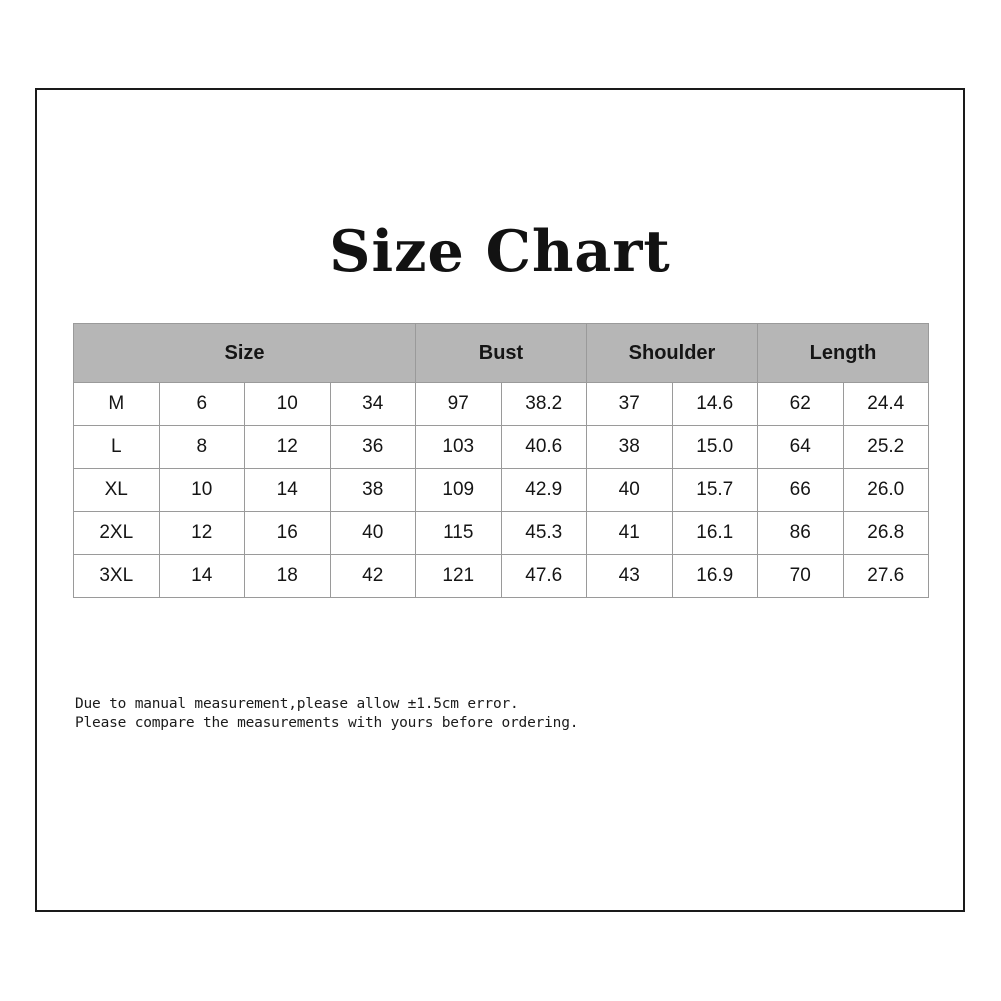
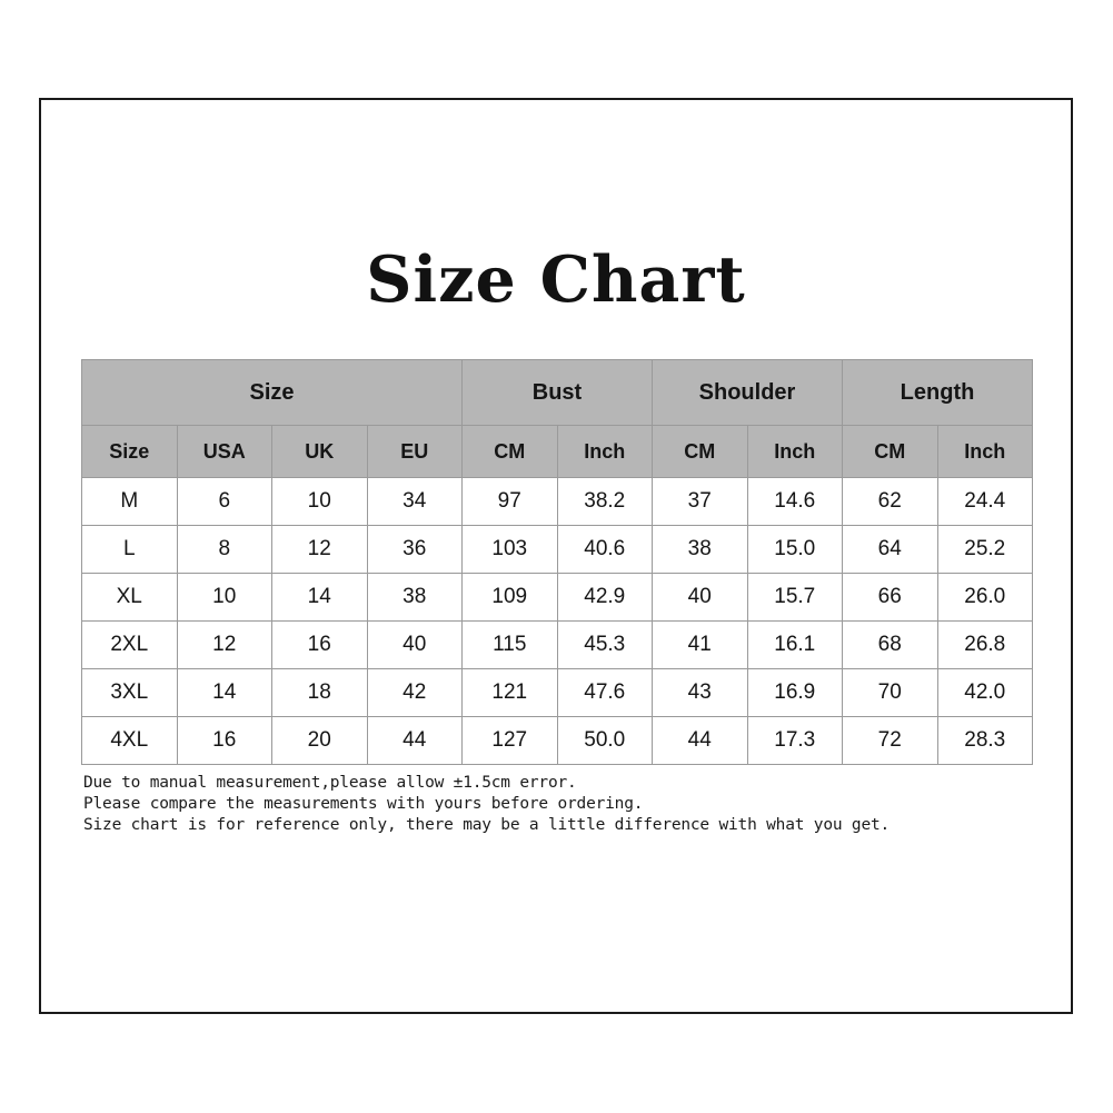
  Size Chart
  Size	Bust	Shoulder	Length
+ Size	USA	UK	EU	CM	Inch	CM	Inch	CM	Inch
  M	6	10	34	97	38.2	37	14.6	62	24.4
  L	8	12	36	103	40.6	38	15.0	64	25.2
  XL	10	14	38	109	42.9	40	15.7	66	26.0
- 2XL	12	16	40	115	45.3	41	16.1	86	26.8
+ 2XL	12	16	40	115	45.3	41	16.1	68	26.8
- 3XL	14	18	42	121	47.6	43	16.9	70	27.6
+ 3XL	14	18	42	121	47.6	43	16.9	70	42.0
+ 4XL	16	20	44	127	50.0	44	17.3	72	28.3
  Due to manual measurement,please allow ±1.5cm error.
  Please compare the measurements with yours before ordering.
+ Size chart is for reference only, there may be a little difference with what you get.
